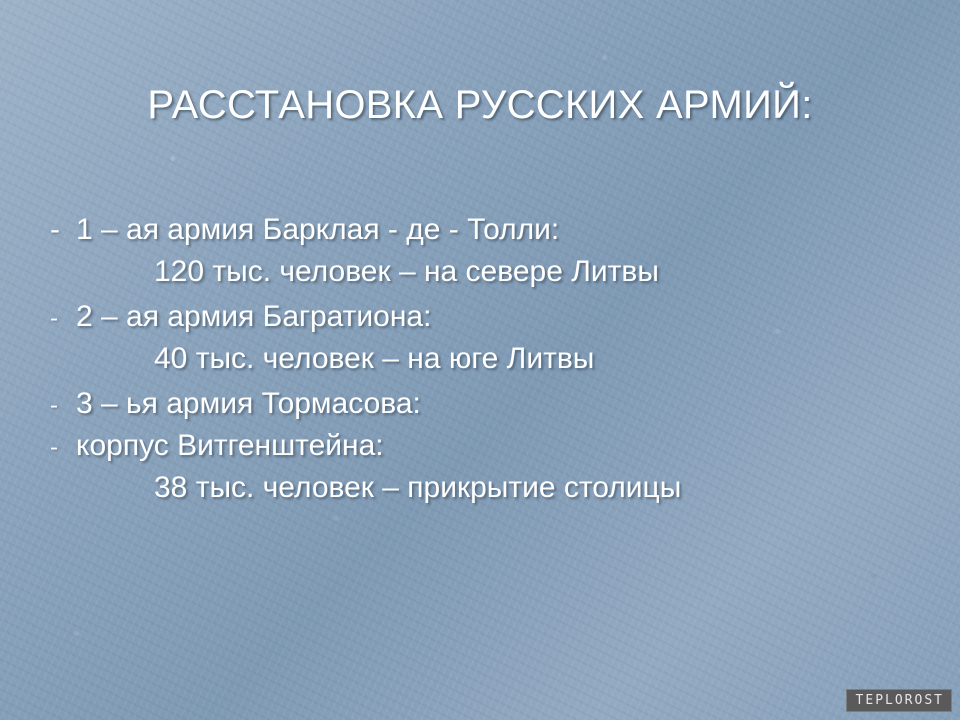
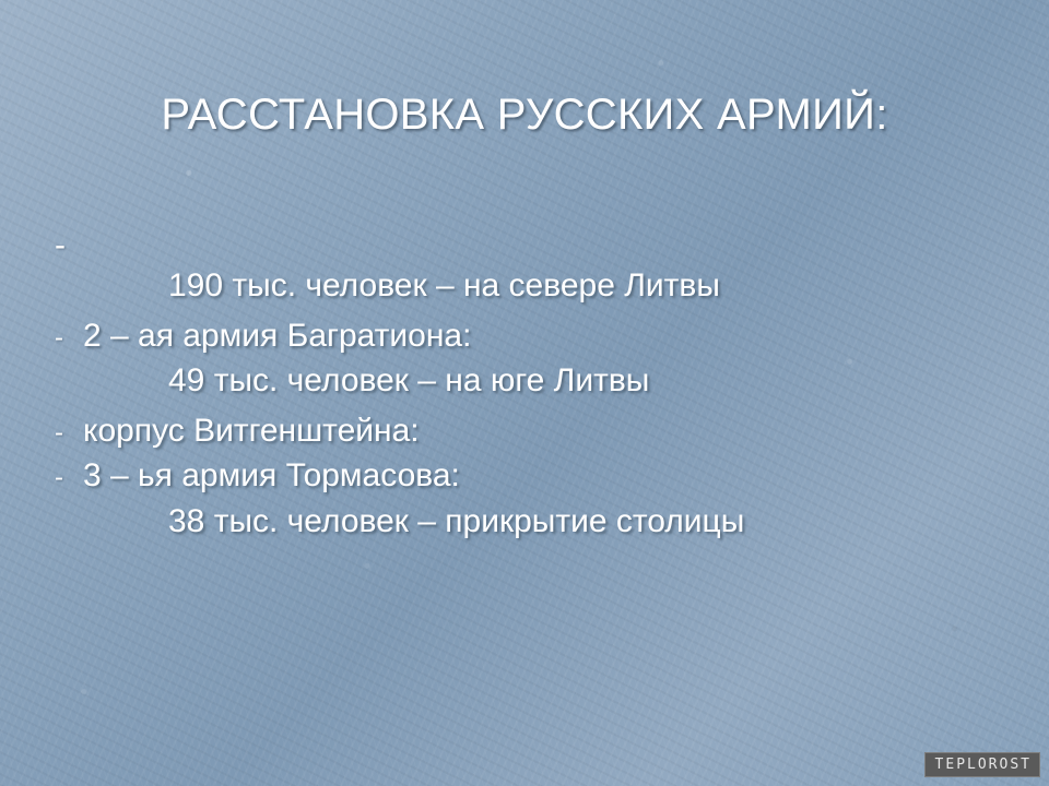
  РАССТАНОВКА РУССКИХ АРМИЙ:
  -
- 1 – ая армия Барклая - де - Толли:
- 120 тыс. человек – на севере Литвы
+ 190 тыс. человек – на севере Литвы
  -
  2 – ая армия Багратиона:
- 40 тыс. человек – на юге Литвы
+ 49 тыс. человек – на юге Литвы
  -
- 3 – ья армия Тормасова:
+ корпус Витгенштейна:
  -
- корпус Витгенштейна:
+ 3 – ья армия Тормасова:
  38 тыс. человек – прикрытие столицы
  TEPLOROST
